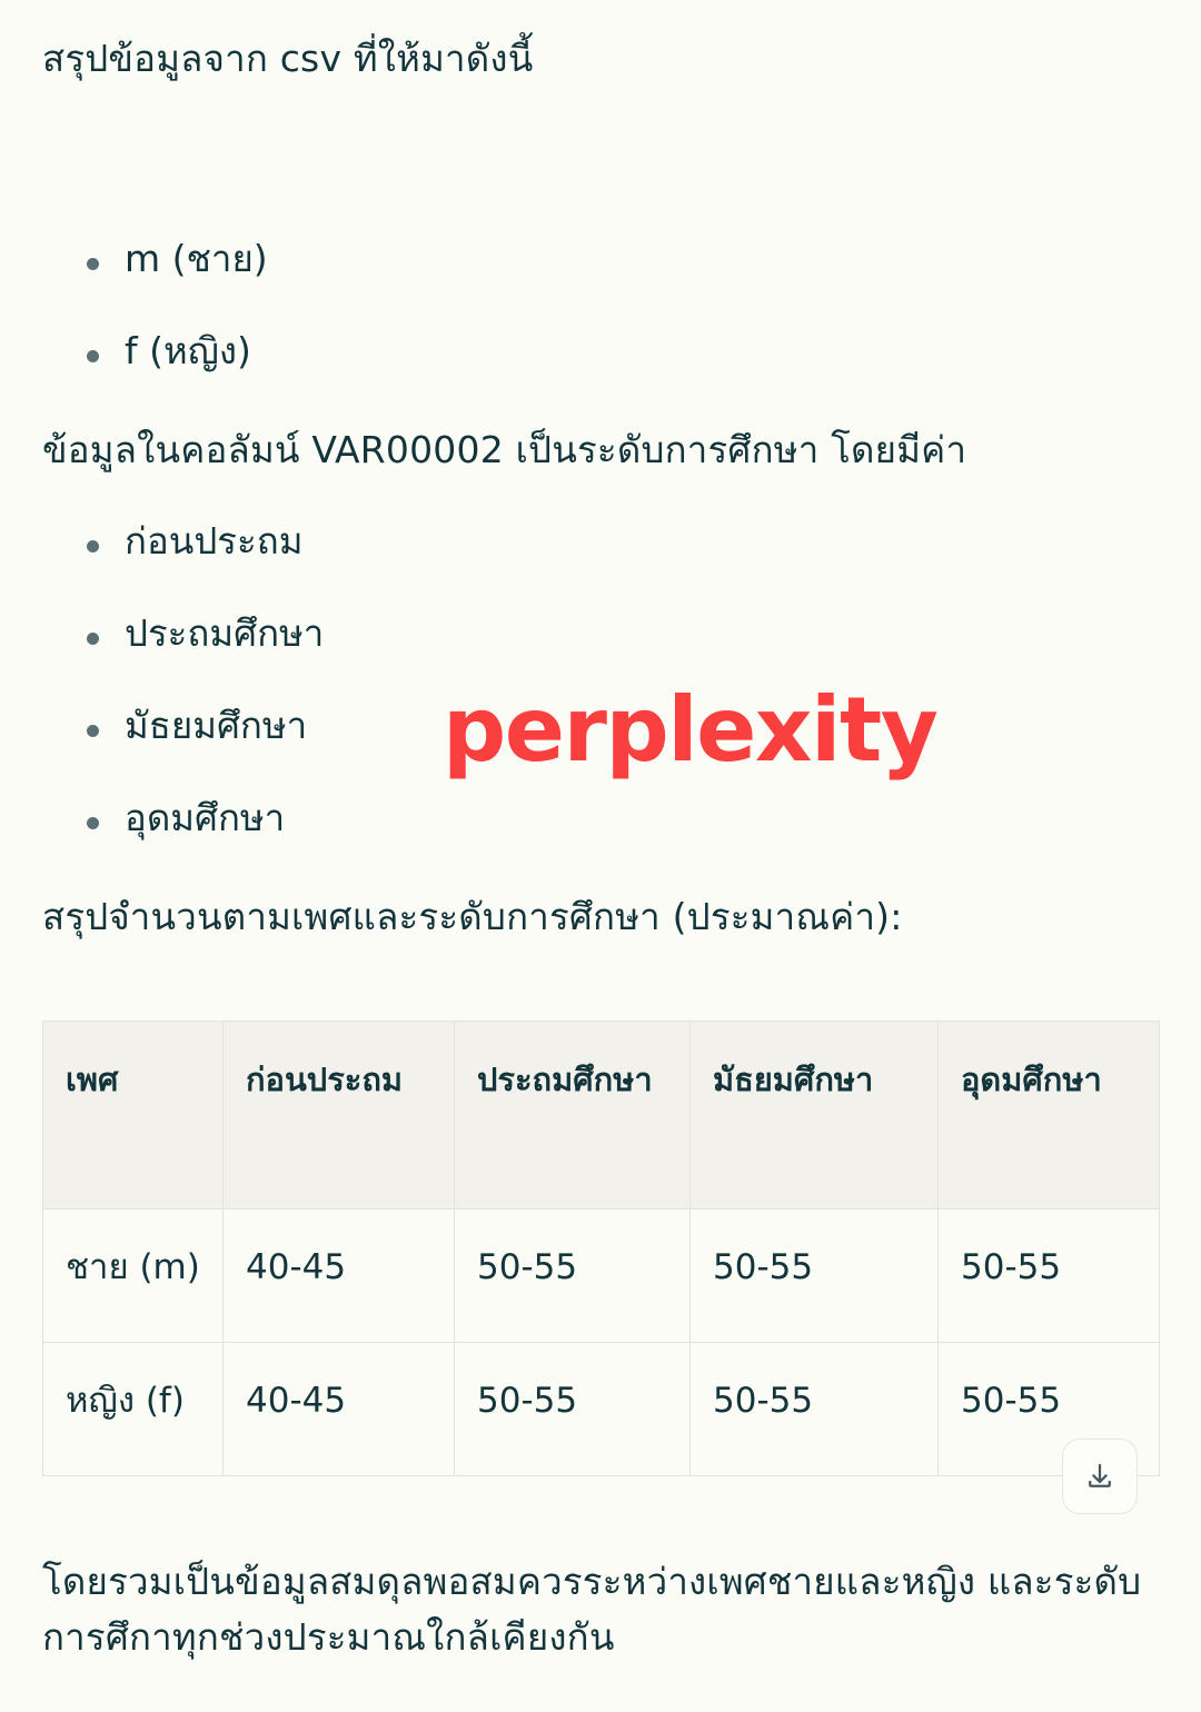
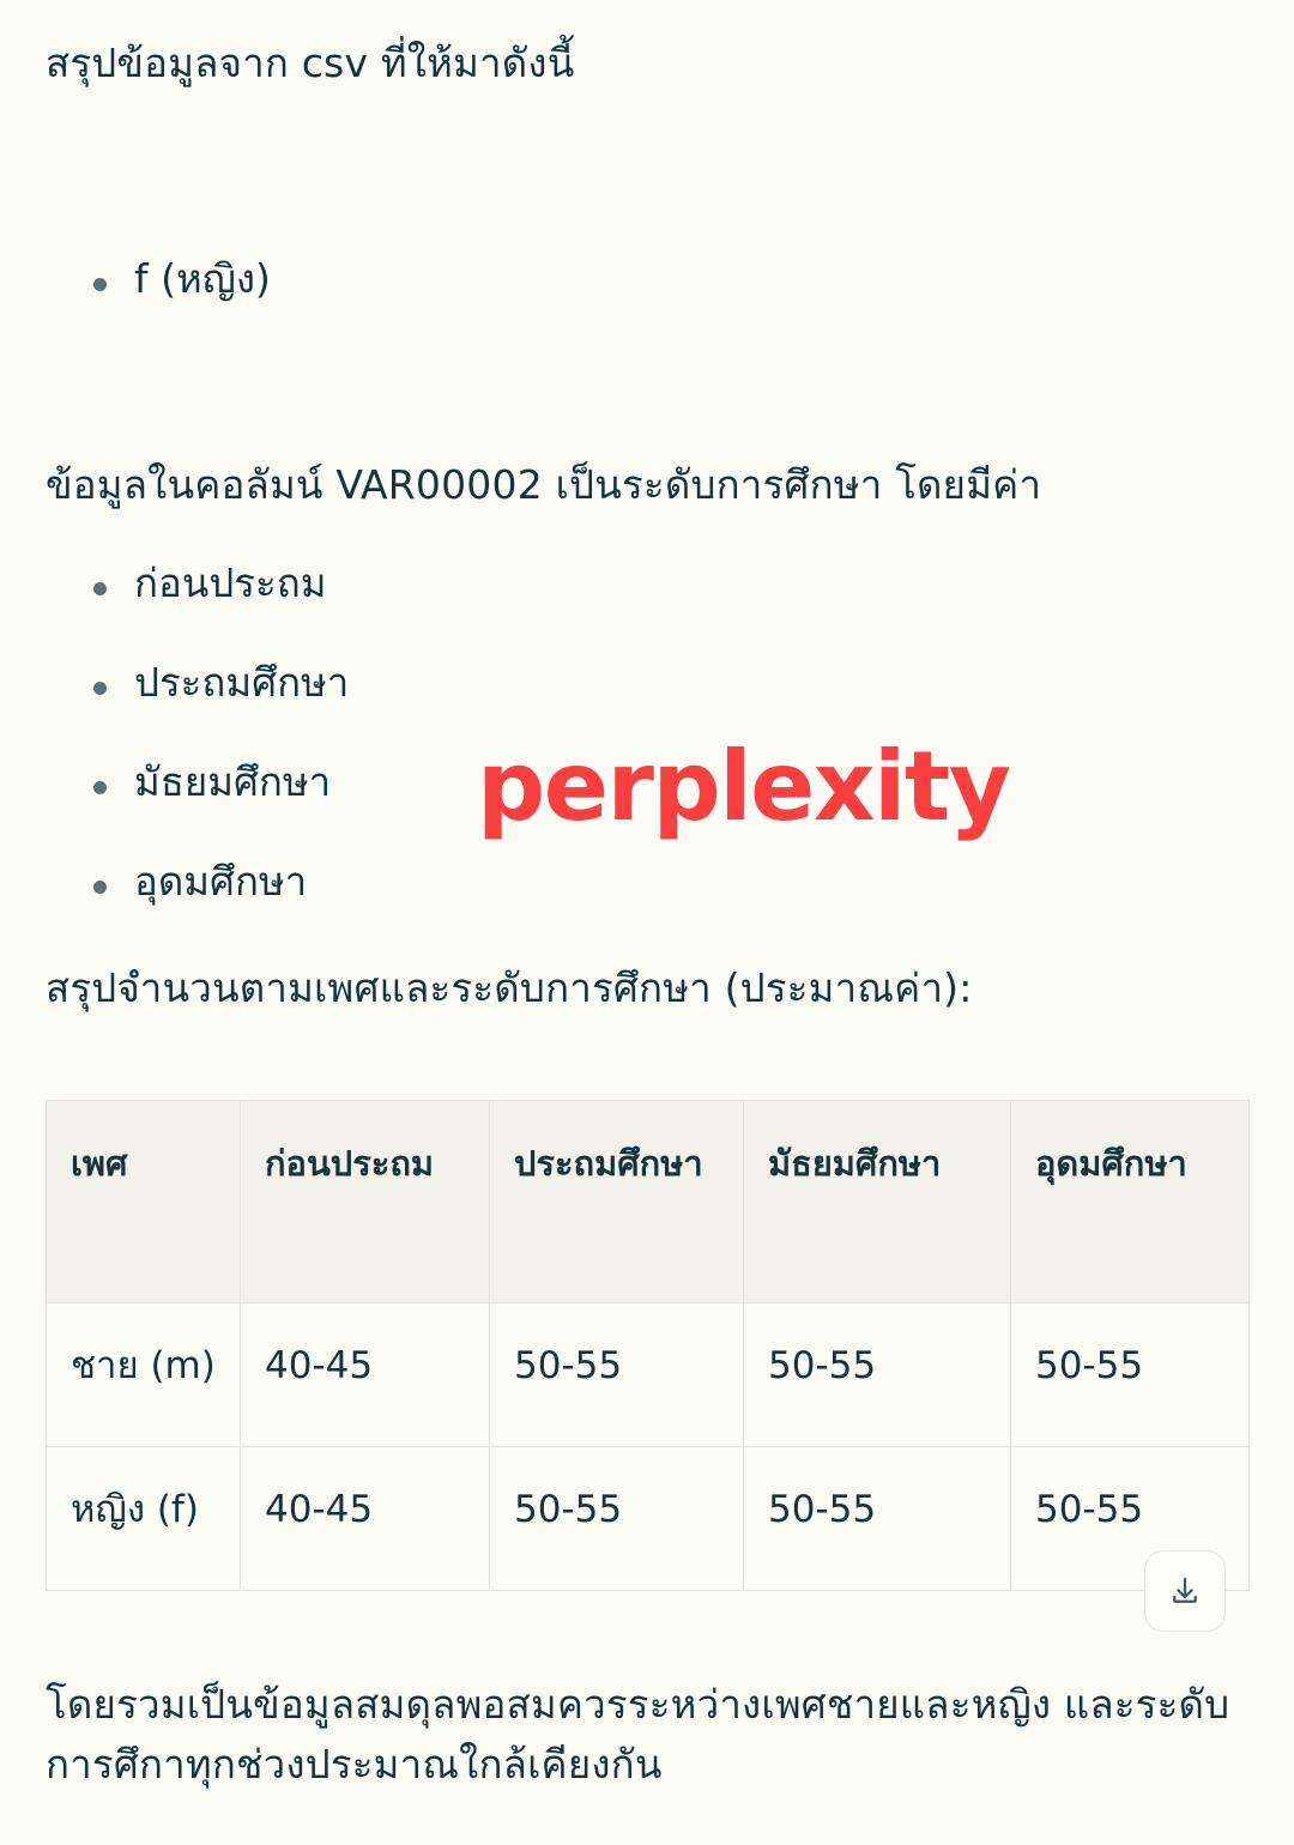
  สรุปข้อมูลจาก csv ที่ให้มาดังนี้
- m (ชาย)
  f (หญิง)
  ข้อมูลในคอลัมน์ VAR00002 เป็นระดับการศึกษา โดยมีค่า
  ก่อนประถม
  ประถมศึกษา
  มัธยมศึกษา
  อุดมศึกษา
  perplexity
  สรุปจำนวนตามเพศและระดับการศึกษา (ประมาณค่า):
  เพศ	ก่อนประถม	ประถมศึกษา	มัธยมศึกษา	อุดมศึกษา
  ชาย (m)	40-45	50-55	50-55	50-55
  หญิง (f)	40-45	50-55	50-55	50-55
  โดยรวมเป็นข้อมูลสมดุลพอสมควรระหว่างเพศชายและหญิง และระดับการศึกาทุกช่วงประมาณใกล้เคียงกัน
